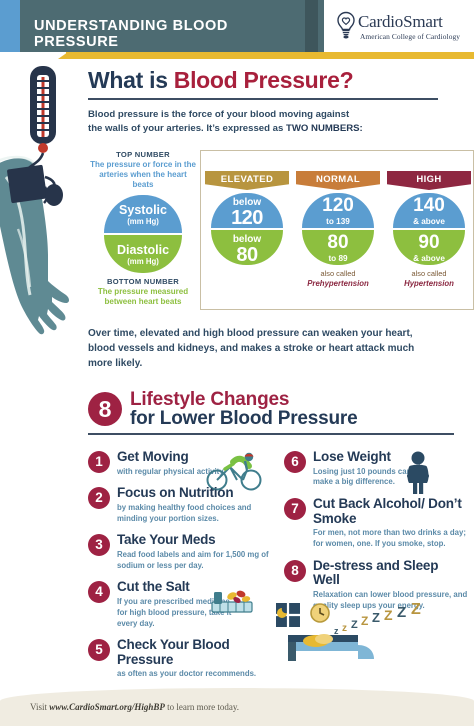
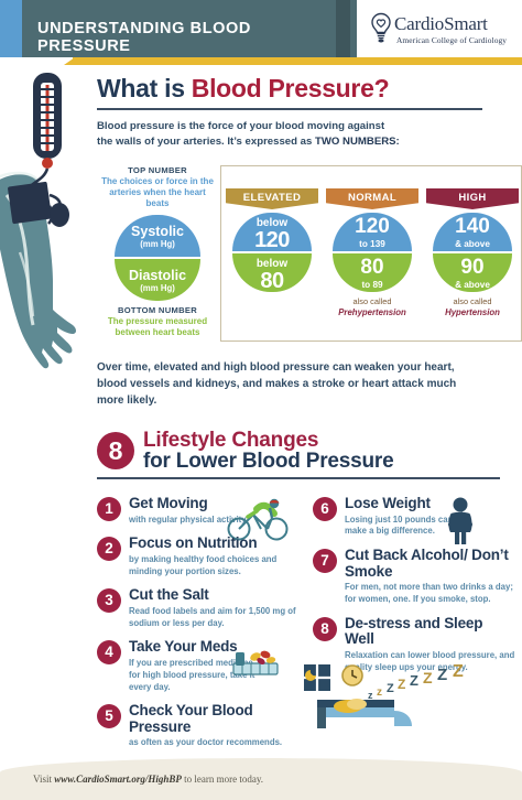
  UNDERSTANDING BLOOD PRESSURE
  CardioSmart
  American College of Cardiology
  What is Blood Pressure?
  Blood pressure is the force of your blood moving against
  the walls of your arteries. It’s expressed as TWO NUMBERS:
  TOP NUMBER
- The pressure or force in the arteries when the heart beats
+ The choices or force in the arteries when the heart beats
  Systolic
  (mm Hg)
  Diastolic
  (mm Hg)
  BOTTOM NUMBER
  The pressure measured between heart beats
  ELEVATED
  below
  120
  below
  80
  NORMAL
  120
  to 139
  80
  to 89
  also called
  Prehypertension
  HIGH
  140
  & above
  90
  & above
  also called
  Hypertension
  Over time, elevated and high blood pressure can weaken your heart, blood vessels and kidneys, and makes a stroke or heart attack much more likely.
  8
  Lifestyle Changes
  for Lower Blood Pressure
  1
  Get Moving
  with regular physical acti.
  2
  Focus on Nutrition
  by making healthy food choices and minding your portion sizes.
  3
- Take Your Meds
+ Cut the Salt
  Read food labels and aim for 1,500 mg of sodium or less per day.
  4
- Cut the Salt
+ Take Your Meds
  If you are prescribed medine for high blood pressure, t every day.
  5
  Check Your Blood Pressure
  as often as your doctor recommends.
  6
  Lose Weight
  Losing just 10 pounds ca make a big difference.
  7
  Cut Back Alcohol/ Don’t Smoke
  For men, not more than two drinks a day; for women, one. If you smoke, stop.
  8
  De-stress and Sleep Well
  Relaxation can lower blood pressure, and lity sleep ups your energy.
  z
  z
  Z
  Z
  Z
  Z
  Z
  Z
  Visit www.CardioSmart.org/HighBP to learn more today.
